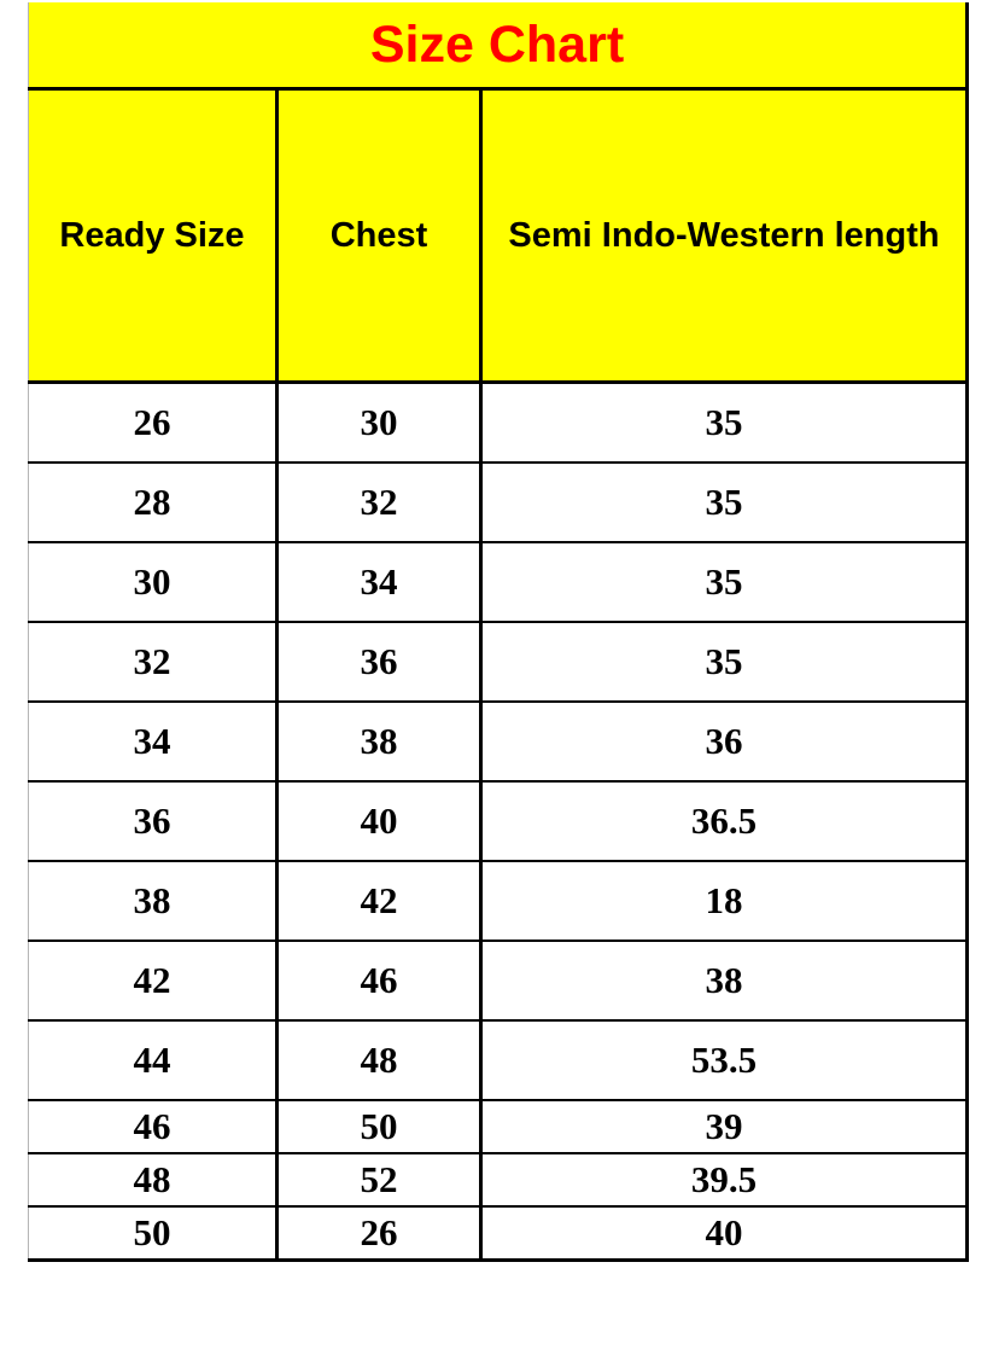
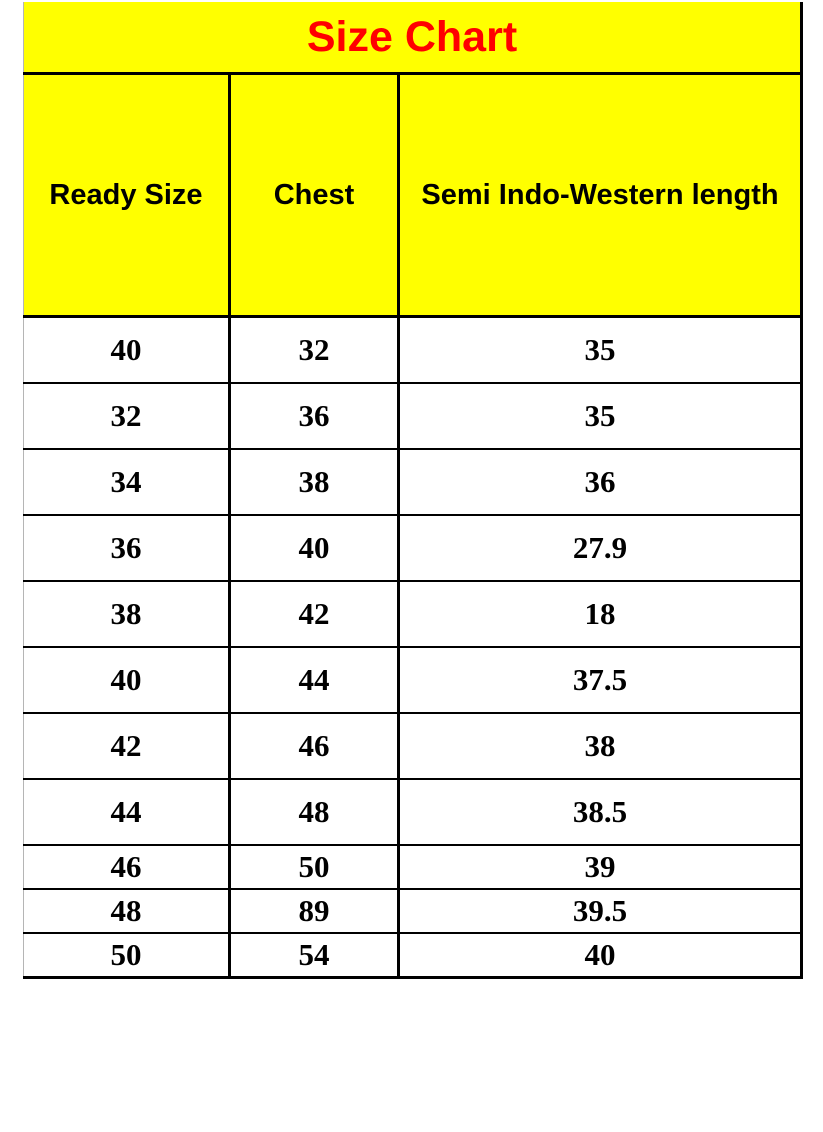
  Size Chart
  Ready Size	Chest	Semi Indo-Western length
- 26	30	35
- 28	32	35
+ 40	32	35
- 30	34	35
  32	36	35
  34	38	36
- 36	40	36.5
+ 36	40	27.9
  38	42	18
+ 40	44	37.5
  42	46	38
- 44	48	53.5
+ 44	48	38.5
  46	50	39
- 48	52	39.5
+ 48	89	39.5
- 50	26	40
+ 50	54	40
